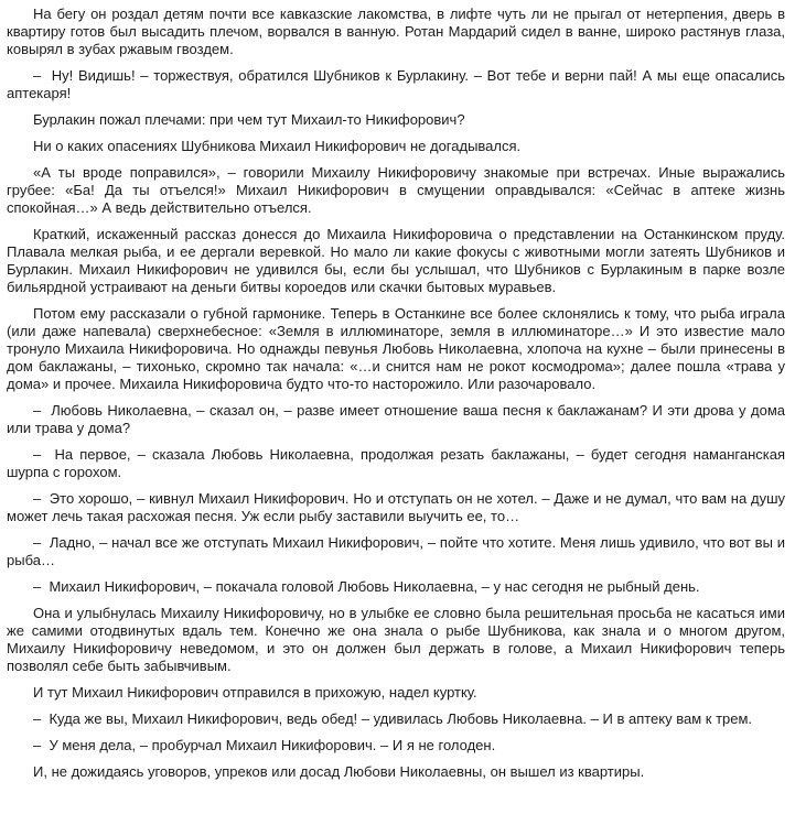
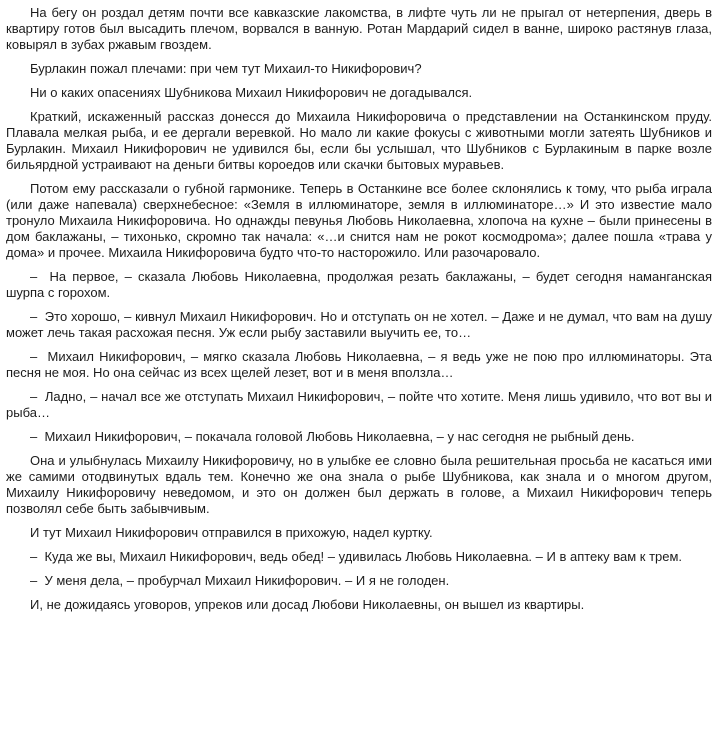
  На бегу он роздал детям почти все кавказские лакомства, в лифте чуть ли не прыгал от нетерпения, дверь в квартиру готов был высадить плечом, ворвался в ванную. Ротан Мардарий сидел в ванне, широко растянув глаза, ковырял в зубах ржавым гвоздем.
- – Ну! Видишь! – торжествуя, обратился Шубников к Бурлакину. – Вот тебе и верни пай! А мы еще опасались аптекаря!
  Бурлакин пожал плечами: при чем тут Михаил-то Никифорович?
  Ни о каких опасениях Шубникова Михаил Никифорович не догадывался.
- «А ты вроде поправился», – говорили Михаилу Никифоровичу знакомые при встречах. Иные выражались грубее: «Ба! Да ты отъелся!» Михаил Никифорович в смущении оправдывался: «Сейчас в аптеке жизнь спокойная…» А ведь действительно отъелся.
  Краткий, искаженный рассказ донесся до Михаила Никифоровича о представлении на Останкинском пруду. Плавала мелкая рыба, и ее дергали веревкой. Но мало ли какие фокусы с животными могли затеять Шубников и Бурлакин. Михаил Никифорович не удивился бы, если бы услышал, что Шубников с Бурлакиным в парке возле бильярдной устраивают на деньги битвы короедов или скачки бытовых муравьев.
  Потом ему рассказали о губной гармонике. Теперь в Останкине все более склонялись к тому, что рыба играла (или даже напевала) сверхнебесное: «Земля в иллюминаторе, земля в иллюминаторе…» И это известие мало тронуло Михаила Никифоровича. Но однажды певунья Любовь Николаевна, хлопоча на кухне – были принесены в дом баклажаны, – тихонько, скромно так начала: «…и снится нам не рокот космодрома»; далее пошла «трава у дома» и прочее. Михаила Никифоровича будто что-то насторожило. Или разочаровало.
- – Любовь Николаевна, – сказал он, – разве имеет отношение ваша песня к баклажанам? И эти дрова у дома или трава у дома?
  – На первое, – сказала Любовь Николаевна, продолжая резать баклажаны, – будет сегодня наманганская шурпа с горохом.
  – Это хорошо, – кивнул Михаил Никифорович. Но и отступать он не хотел. – Даже и не думал, что вам на душу может лечь такая расхожая песня. Уж если рыбу заставили выучить ее, то…
+ – Михаил Никифорович, – мягко сказала Любовь Николаевна, – я ведь уже не пою про иллюминаторы. Эта песня не моя. Но она сейчас из всех щелей лезет, вот и в меня вползла…
  – Ладно, – начал все же отступать Михаил Никифорович, – пойте что хотите. Меня лишь удивило, что вот вы и рыба…
  – Михаил Никифорович, – покачала головой Любовь Николаевна, – у нас сегодня не рыбный день.
  Она и улыбнулась Михаилу Никифоровичу, но в улыбке ее словно была решительная просьба не касаться ими же самими отодвинутых вдаль тем. Конечно же она знала о рыбе Шубникова, как знала и о многом другом, Михаилу Никифоровичу неведомом, и это он должен был держать в голове, а Михаил Никифорович теперь позволял себе быть забывчивым.
  И тут Михаил Никифорович отправился в прихожую, надел куртку.
  – Куда же вы, Михаил Никифорович, ведь обед! – удивилась Любовь Николаевна. – И в аптеку вам к трем.
  – У меня дела, – пробурчал Михаил Никифорович. – И я не голоден.
  И, не дожидаясь уговоров, упреков или досад Любови Николаевны, он вышел из квартиры.
